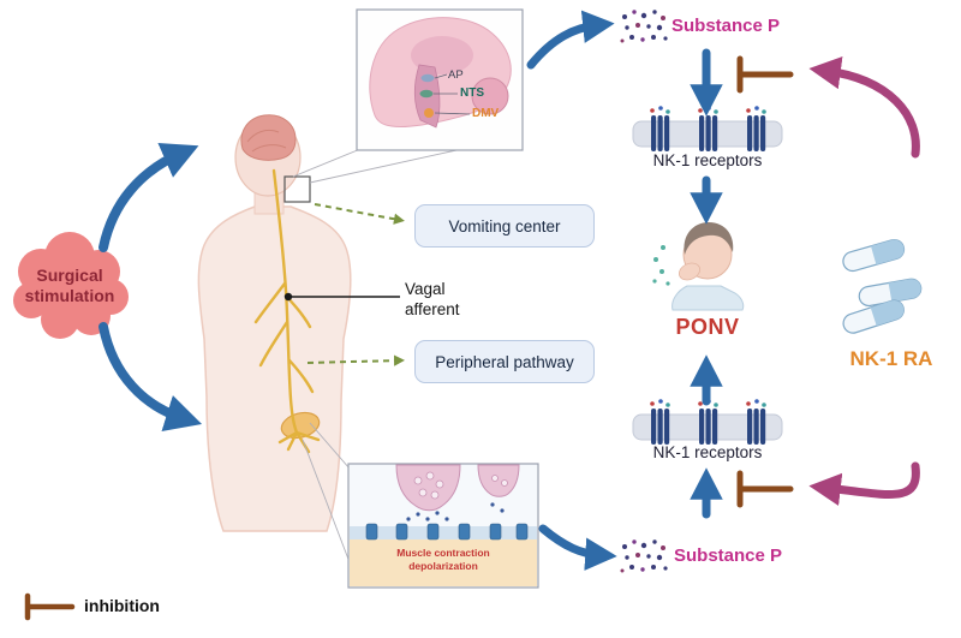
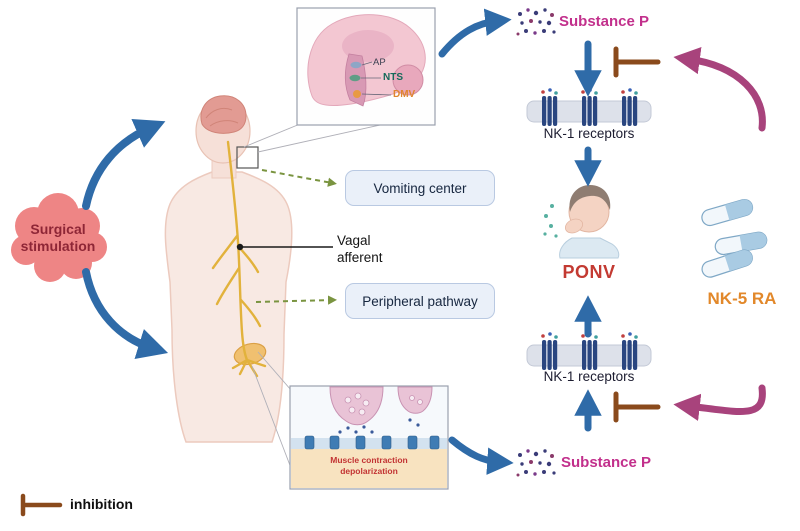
  Surgical
  stimulation
  Vomiting center
  Peripheral pathway
  Vagal
  afferent
  Substance P
  Substance P
  NK-1 receptors
  NK-1 receptors
  PONV
- NK-1 RA
+ NK-5 RA
  inhibition
  AP
  NTS
  DMV
  Muscle contraction
  depolarization
